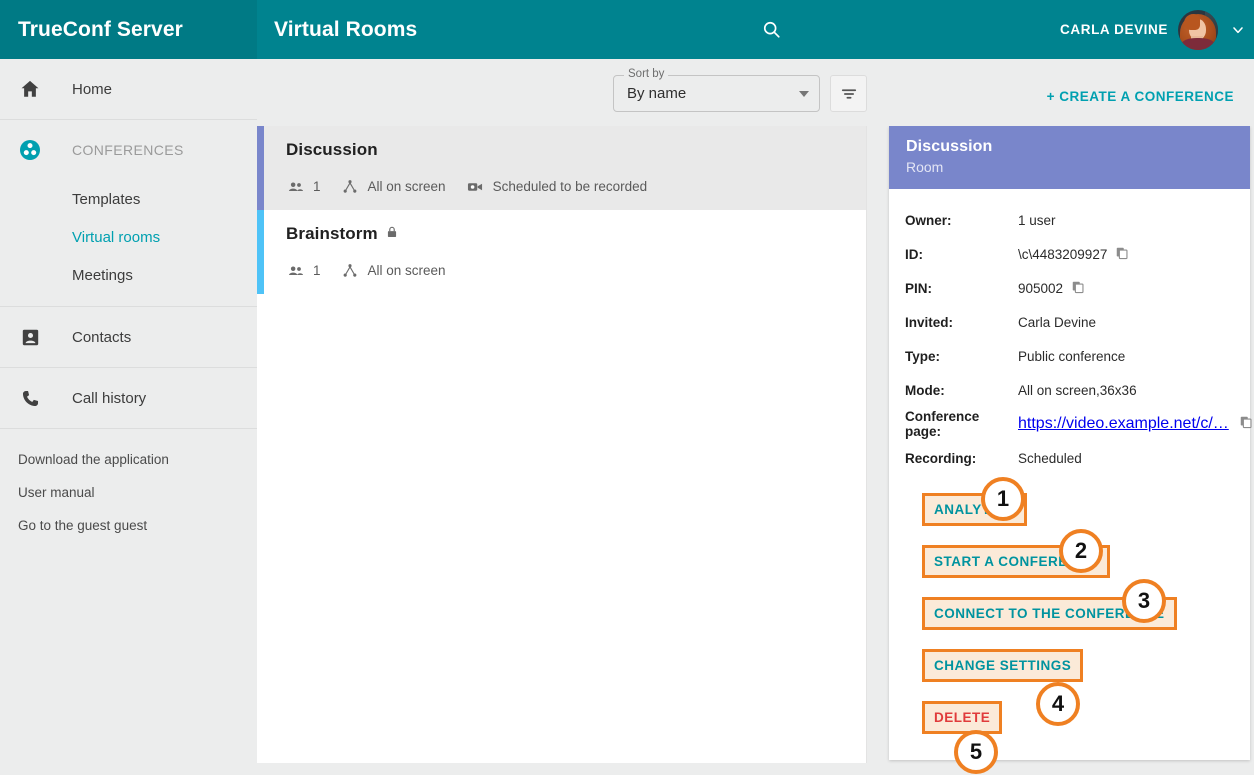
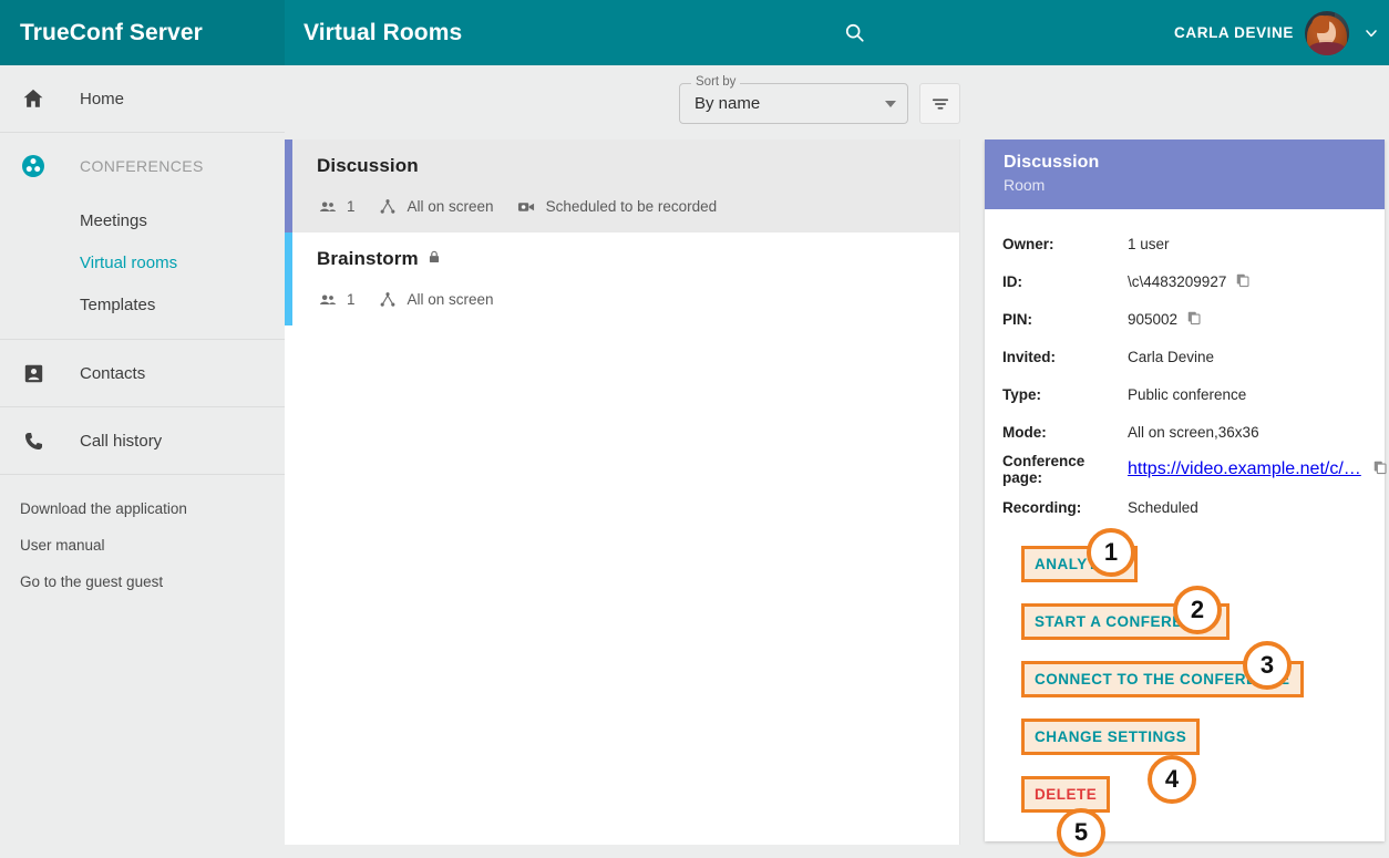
  TrueConf Server
  Virtual Rooms
  CARLA DEVINE
  Home
  CONFERENCES
- Templates
+ Meetings
  Virtual rooms
- Meetings
+ Templates
  Contacts
  Call history
  Download the application
  User manual
  Go to the guest guest
  Sort by
  By name
- + CREATE A CONFERENCE
  Discussion
  1
  All on screen
  Scheduled to be recorded
  Brainstorm
  1
  All on screen
  Discussion
  Room
  Owner:
  1 user
  ID:
  \c\4483209927
  PIN:
  905002
  Invited:
  Carla Devine
  Type:
  Public conference
  Mode:
  All on screen,36x36
  Conference page:
  https://video.example.net/c/…
  Recording:
  Scheduled
  START A CONFER
  CONNECT TO THE CONFER
  CHANGE SETTINGS
  DELETE
  1
  2
  3
  4
  5
